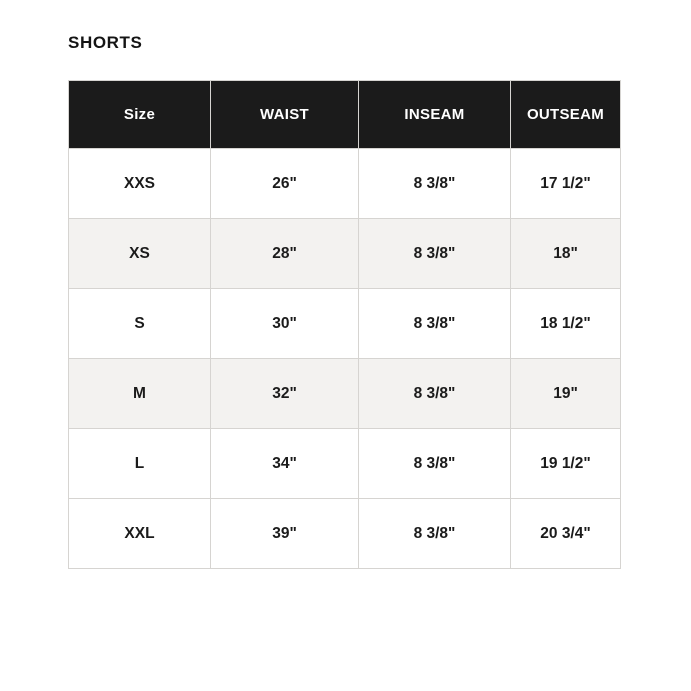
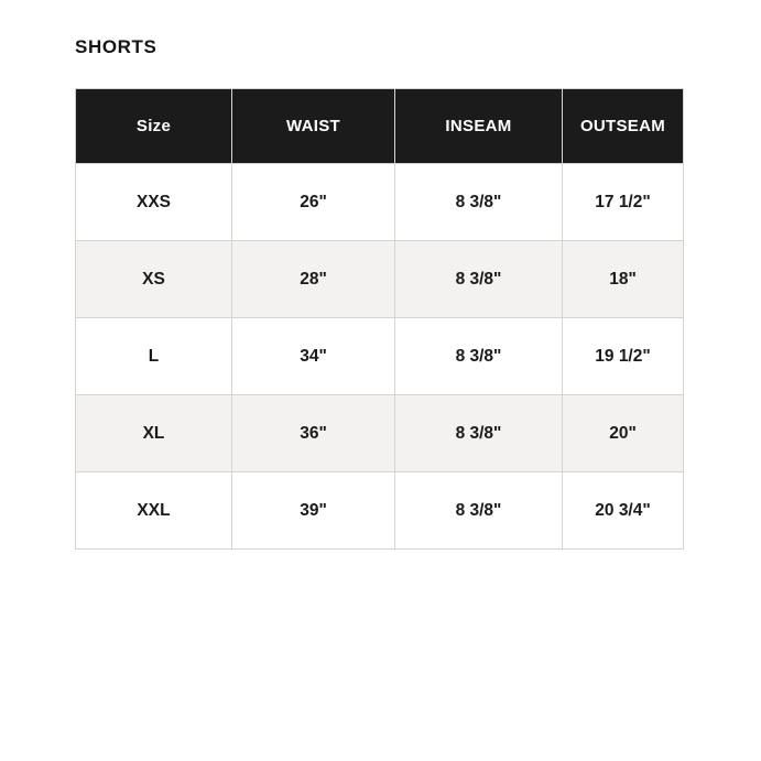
  SHORTS
  Size	WAIST	INSEAM	OUTSEAM
  XXS	26"	8 3/8"	17 1/2"
  XS	28"	8 3/8"	18"
- S	30"	8 3/8"	18 1/2"
- M	32"	8 3/8"	19"
  L	34"	8 3/8"	19 1/2"
+ XL	36"	8 3/8"	20"
  XXL	39"	8 3/8"	20 3/4"
